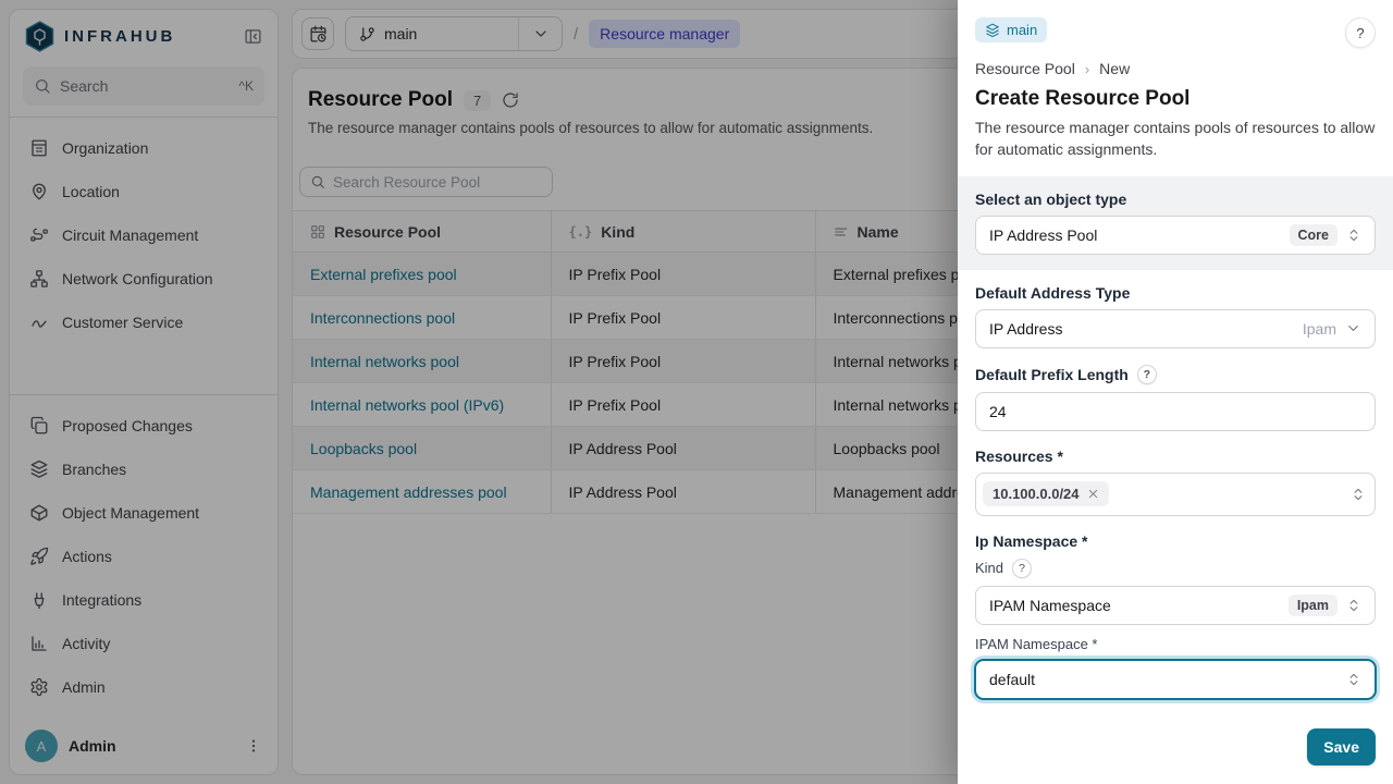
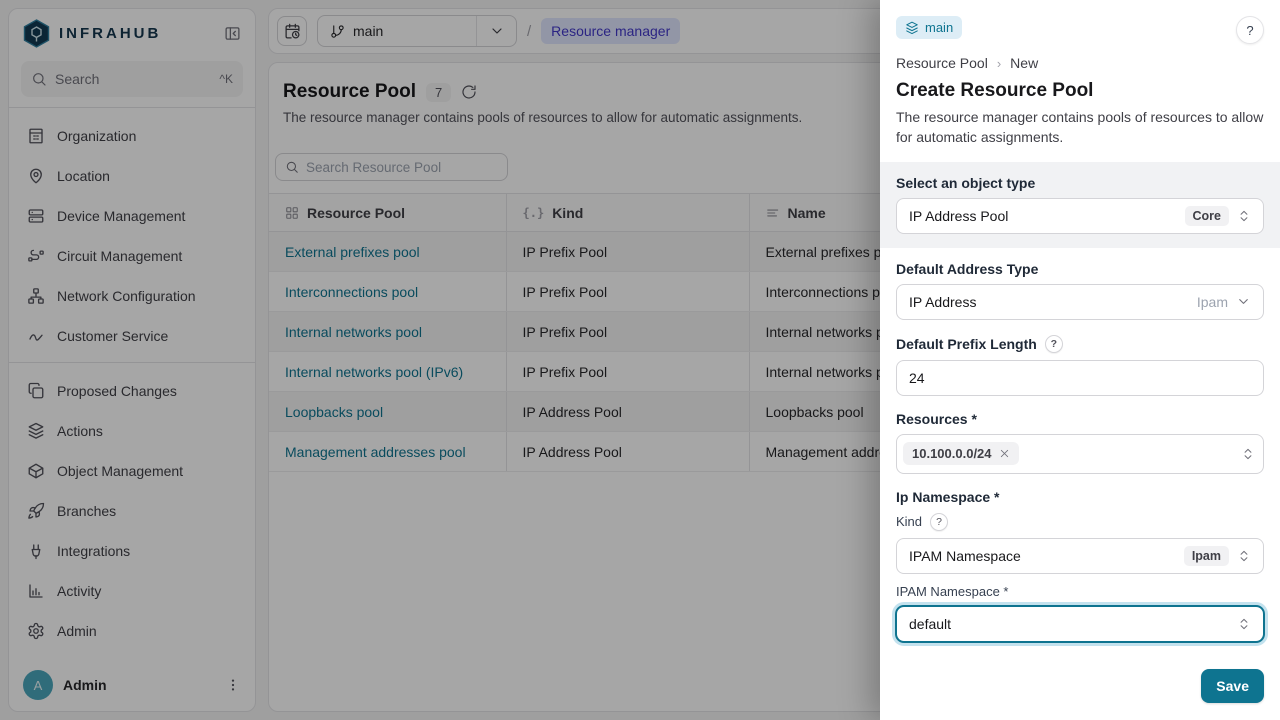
  INFRAHUB
  Search
  ^K
  Organization
  Location
+ Device Management
  Circuit Management
  Network Configuration
  Customer Service
  Proposed Changes
- Branches
+ Actions
  Object Management
- Actions
+ Branches
  Integrations
  Activity
  Admin
  A
  Admin
  main
  /
  Resource manager
  Resource Pool
  7
  The resource manager contains pools of resources to allow for automatic assignments.
  Search Resource Pool
  Resource Pool	{.} Kind	Name
  External prefixes pool	IP Prefix Pool	External prefixes p
  Interconnections pool	IP Prefix Pool	Interconnections p
  Internal networks pool	IP Prefix Pool	Internal networks
  Internal networks pool (IPv6)	IP Prefix Pool	Internal networks
  Loopbacks pool	IP Address Pool	Loopbacks pool
  Management addresses pool	IP Address Pool	Management addr
  main
  ?
  Resource Pool
  ›
  New
  Create Resource Pool
  The resource manager contains pools of resources to allow for automatic assignments.
  Select an object type
  IP Address Pool
  Core
  Default Address Type
  IP Address
  Ipam
  Default Prefix Length
  ?
  24
  Resources *
  10.100.0.0/24
  Ip Namespace *
  Kind
  ?
  IPAM Namespace
  Ipam
  IPAM Namespace *
  default
  Save
